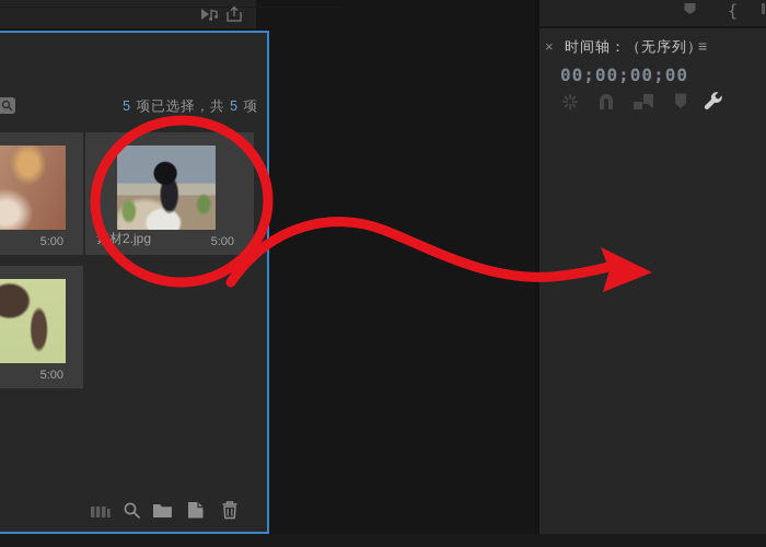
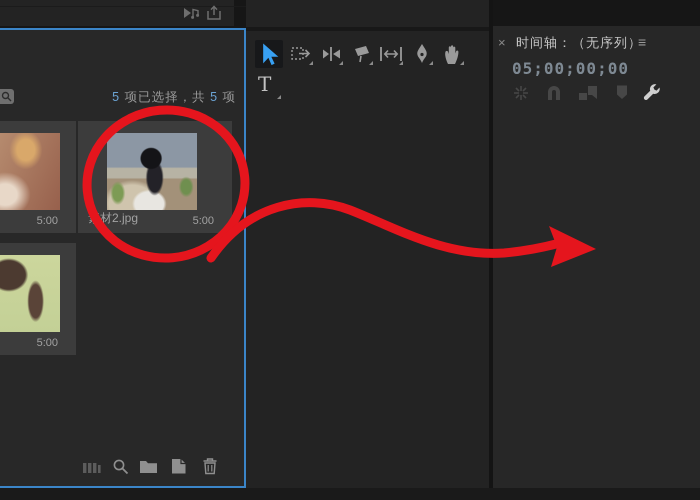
+ T
  5 项已选择，共 5 项
  5:00
  材2.jpg
  5:00
  5:00
- {
  ×
  时间轴：（无序列）
  ≡
- 00;00;00;00
+ 05;00;00;00
